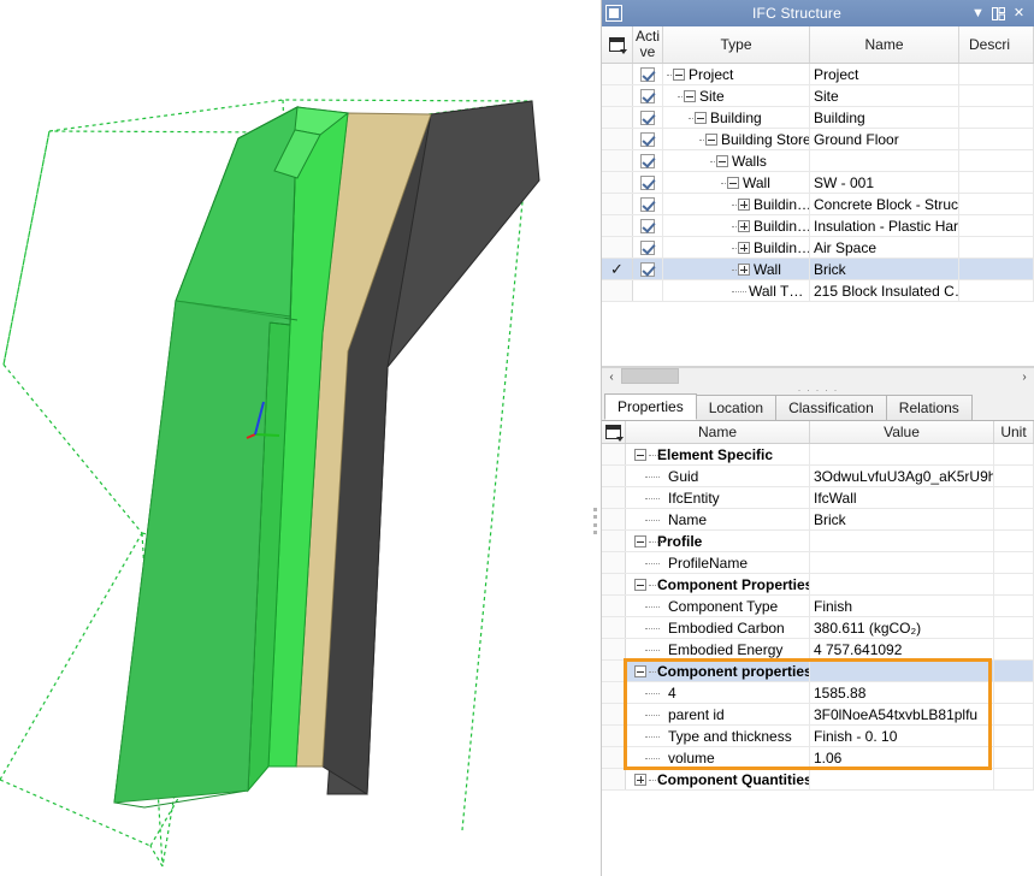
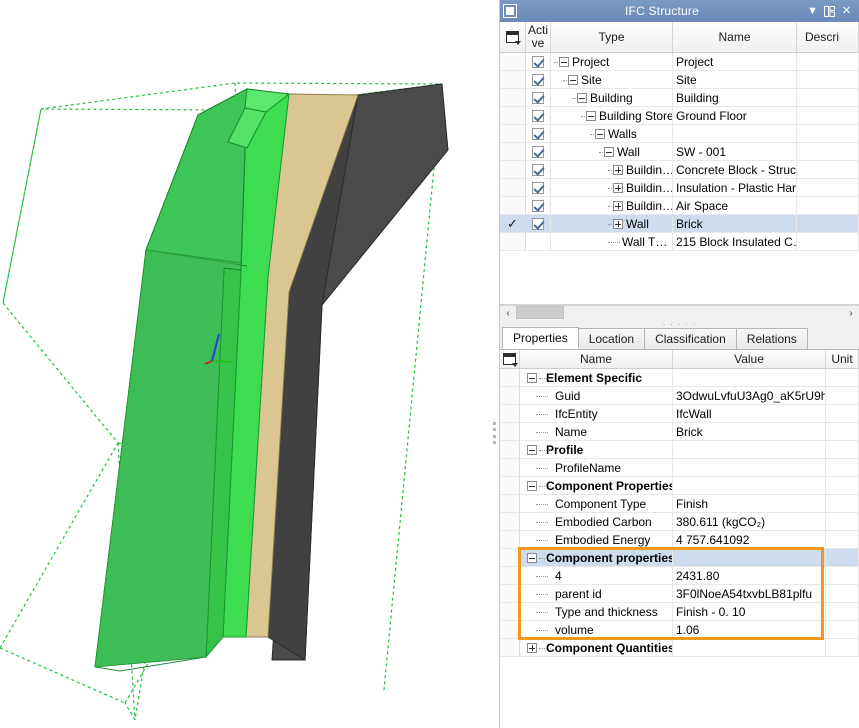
  IFC Structure
  ▼
  ✕
  Acti
  ve
  Type
  Name
  Descri
  Project
  Project
  Site
  Site
  Building
  Building
  Building Store
  Ground Floor
  Walls
  Wall
  SW - 001
  Buildin…
  Concrete Block - Struc
  Buildin…
  Insulation - Plastic Har
  Buildin…
  Air Space
  ✓
  Wall
  Brick
  Wall T…
  215 Block Insulated C
  ‹
  ›
  · · · · ·
  Properties
  Location
  Classification
  Relations
  Name
  Value
  Unit
  Element Specific
  Guid
  3OdwuLvfuU3Ag0_aK5rU9h
  IfcEntity
  IfcWall
  Name
  Brick
  Profile
  ProfileName
  Component Propertie
  Component Type
  Finish
  Embodied Carbon
  380.611 (kgCO₂)
  Embodied Energy
  4 757.641092
  Component properties
  4
- 1585.88
+ 2431.80
  parent id
  3F0lNoeA54txvbLB81plfu
  Type and thickness
  Finish - 0. 10
  volume
  1.06
  Component Quantities
